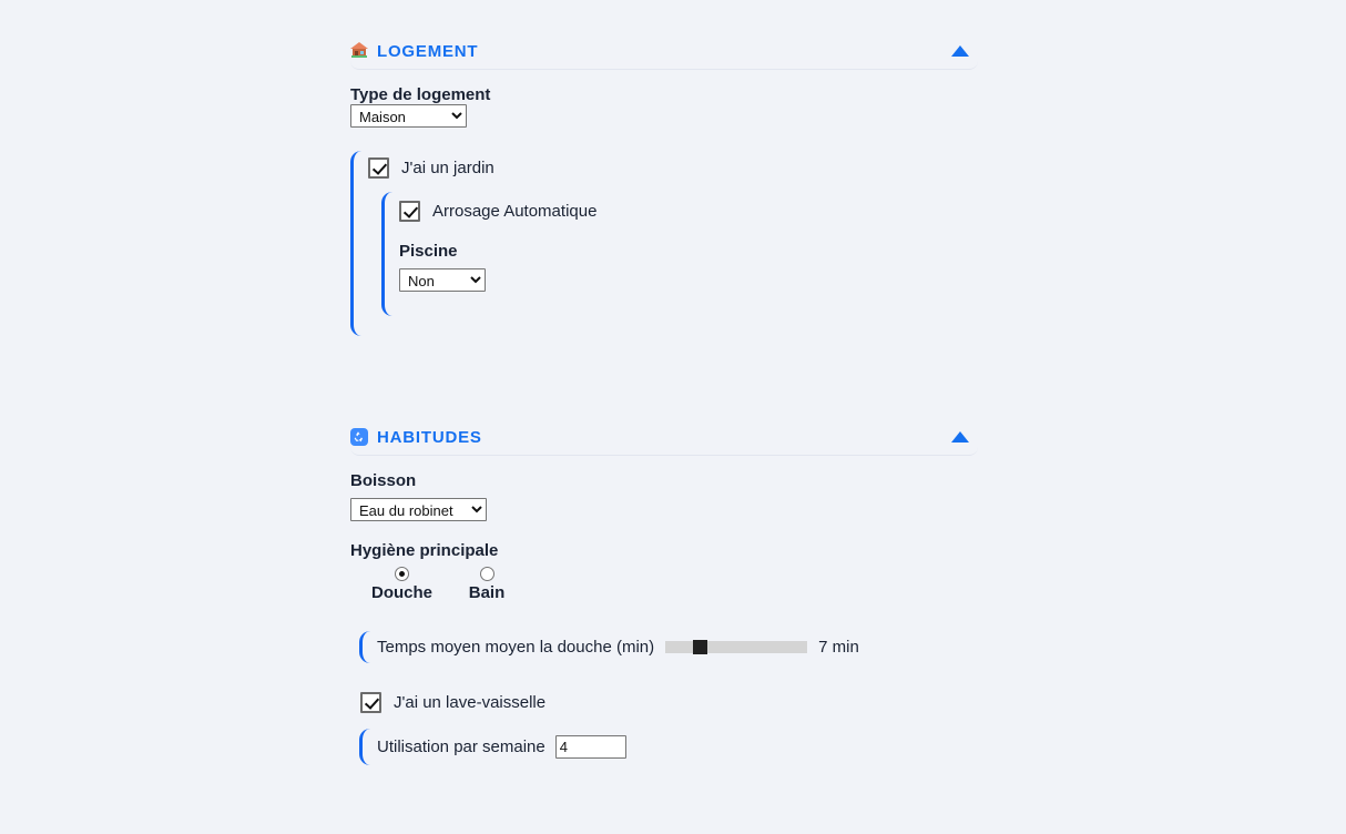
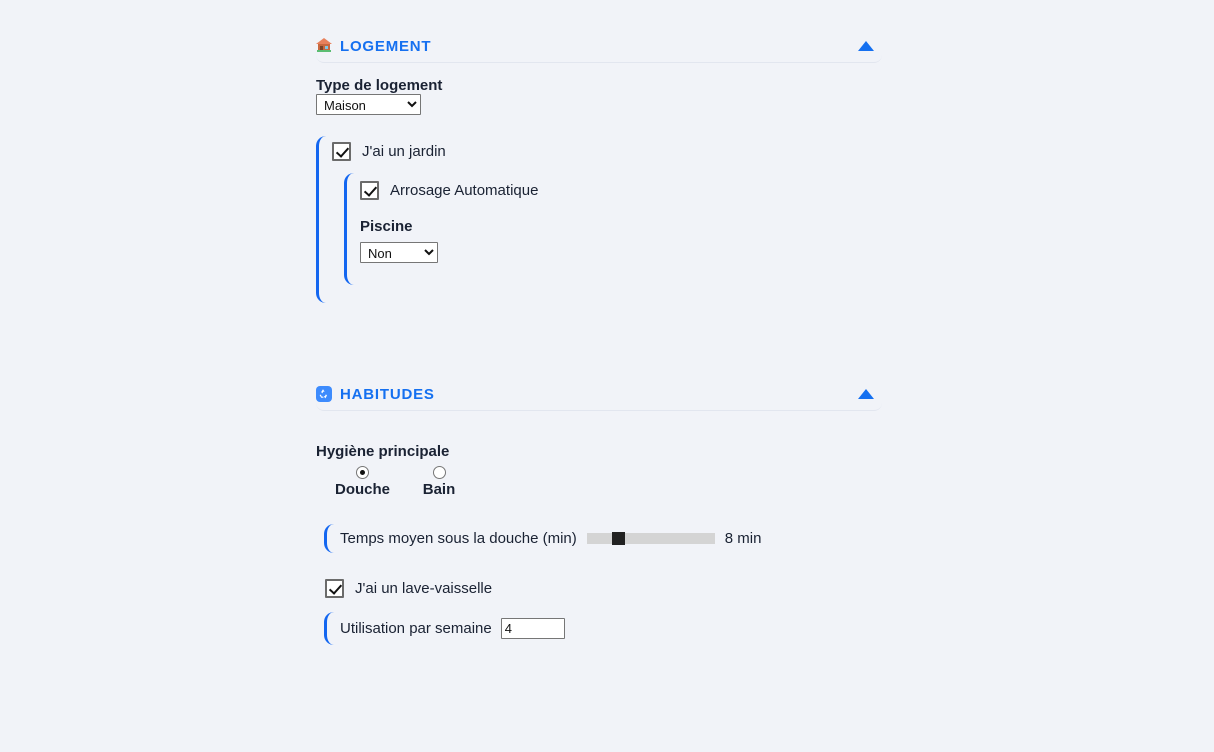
  LOGEMENT
  Type de logement
  Maison
  J'ai un jardin
  Arrosage Automatique
  Piscine
  Non
  HABITUDES
- Boisson
- Eau du robinet
  Hygiène principale
  Douche
  Bain
- Temps moyen moyen la douche (min)
+ Temps moyen sous la douche (min)
- 7 min
+ 8 min
  J'ai un lave-vaisselle
  Utilisation par semaine
  4
